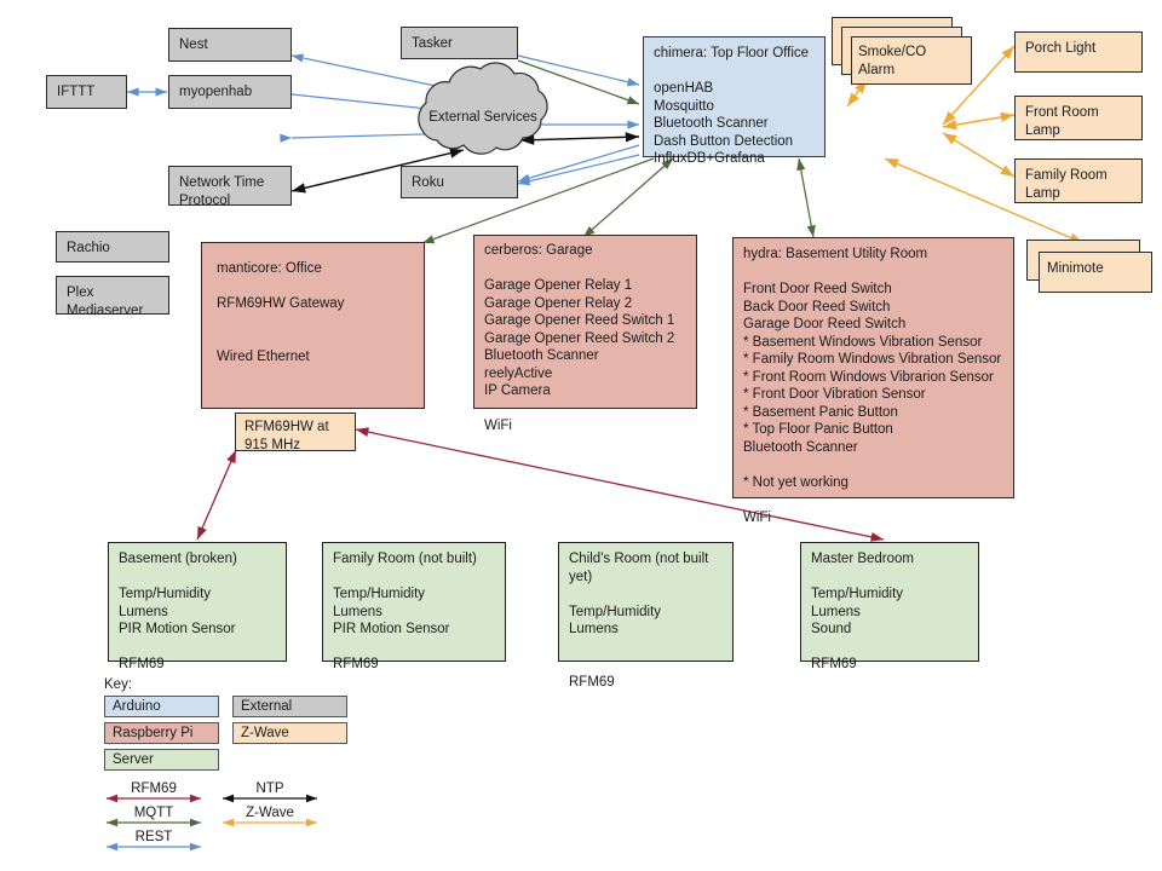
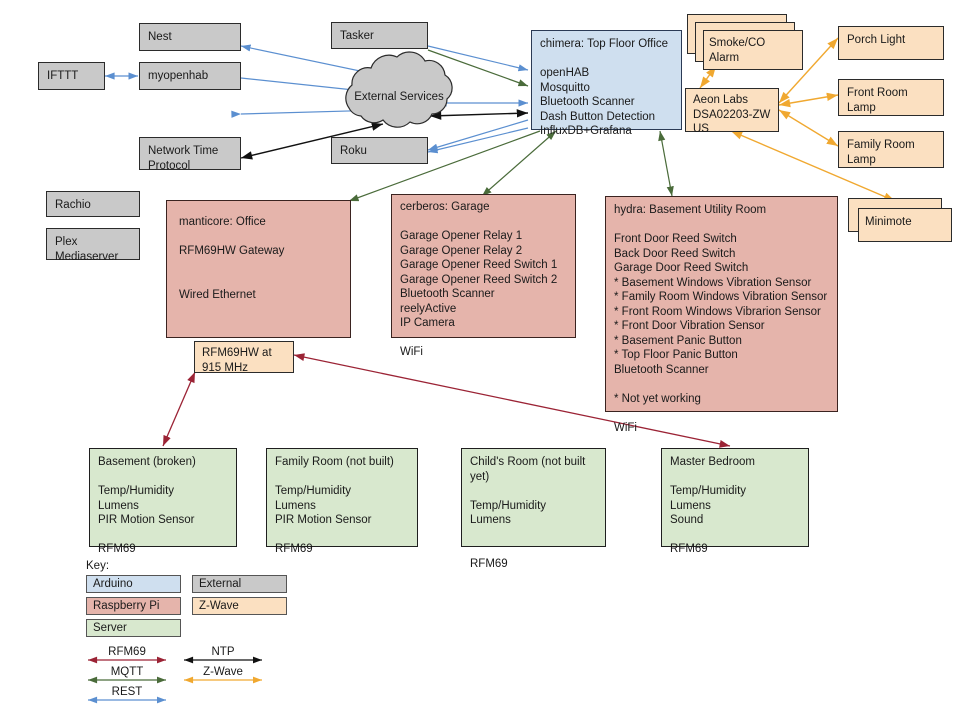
  IFTTT
  Nest
  myopenhab
  Network Time
  Protocol
  Tasker
  Roku
  External Services
  Rachio
  Plex
  Mediaserver
  chimera: Top Floor Office
  openHAB
  Mosquitto
  Bluetooth Scanner
  Dash Button Detection
  InfluxDB+Grafana
  Smoke/CO
  Alarm
+ Aeon Labs
+ DSA02203-ZW
+ US
  Porch Light
  Front Room
  Lamp
  Family Room
  Lamp
  Minimote
  RFM69HW at
  915 MHz
  manticore: Office
  RFM69HW Gateway
  Wired Ethernet
  cerberos: Garage
  Garage Opener Relay 1
  Garage Opener Relay 2
  Garage Opener Reed Switch 1
  Garage Opener Reed Switch 2
  Bluetooth Scanner
  reelyActive
  IP Camera
  WiFi
  hydra: Basement Utility Room
  Front Door Reed Switch
  Back Door Reed Switch
  Garage Door Reed Switch
  * Basement Windows Vibration Sensor
  * Family Room Windows Vibration Sensor
  * Front Room Windows Vibrarion Sensor
  * Front Door Vibration Sensor
  * Basement Panic Button
  * Top Floor Panic Button
  Bluetooth Scanner
  * Not yet working
  WiFi
  Basement (broken)
  Temp/Humidity
  Lumens
  PIR Motion Sensor
  RFM69
  Family Room (not built)
  Temp/Humidity
  Lumens
  PIR Motion Sensor
  RFM69
  Child's Room (not built yet)
  Temp/Humidity
  Lumens
  RFM69
  Master Bedroom
  Temp/Humidity
  Lumens
  Sound
  RFM69
  Key:
  Arduino
  External
  Raspberry Pi
  Z-Wave
  Server
  RFM69
  NTP
  MQTT
  Z-Wave
  REST
